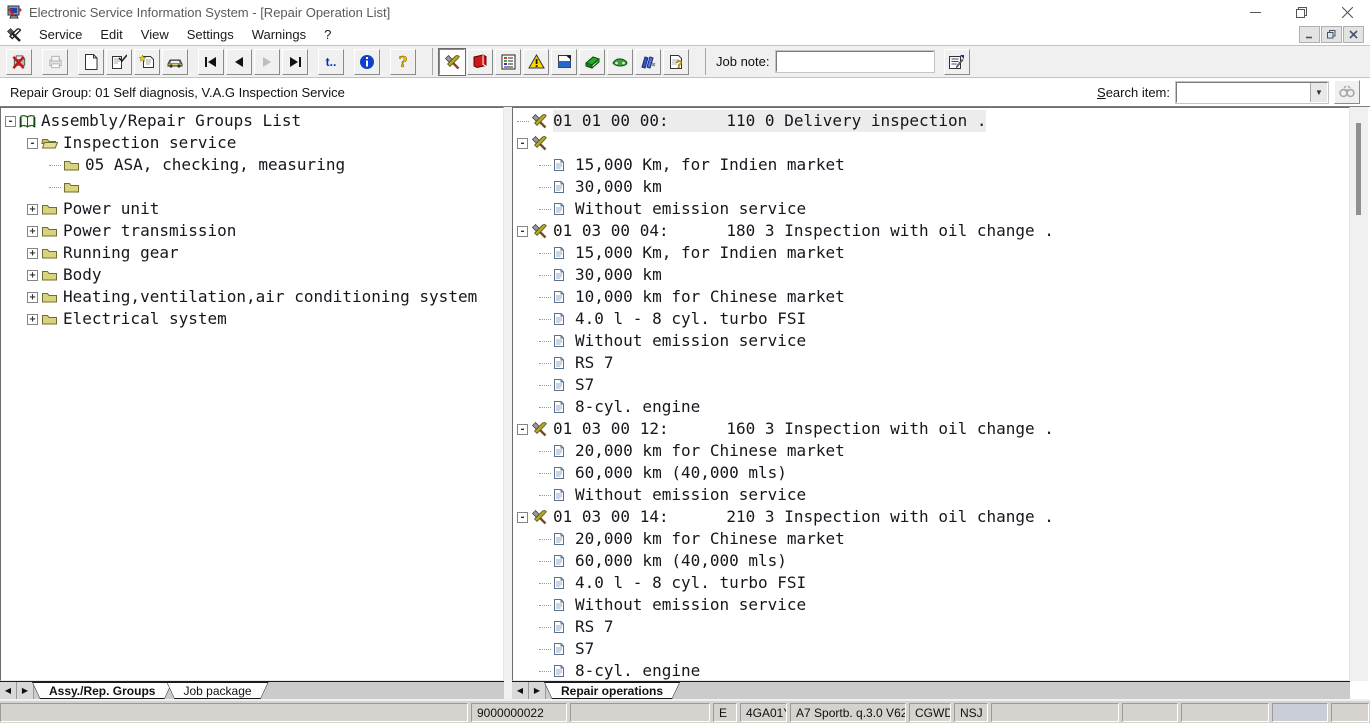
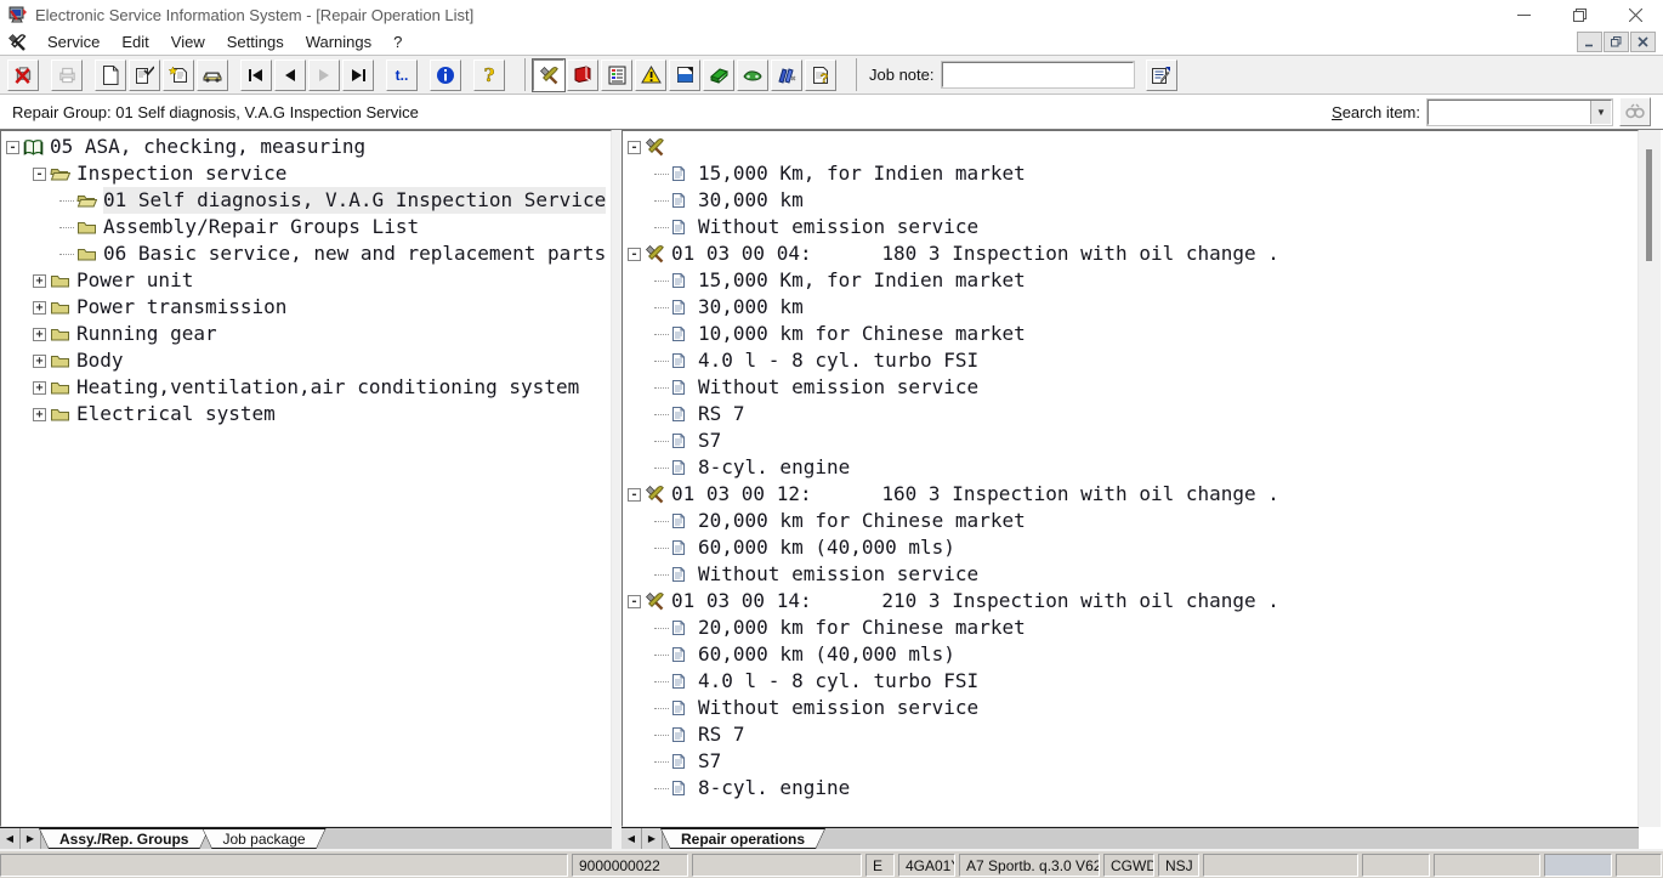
  Electronic Service Information System - [Repair Operation List]
  Service Edit View Settings Warnings ?
  t..
  ?
  ?
  Job note:
  Repair Group: 01 Self diagnosis, V.A.G Inspection Service
  Search item:
  ▼
  -
- Assembly/Repair Groups List
+ 05 ASA, checking, measuring
  -
  Inspection service
+ 01 Self diagnosis, V.A.G Inspection Service
- 05 ASA, checking, measuring
+ Assembly/Repair Groups List
+ 06 Basic service, new and replacement parts
  +
  Power unit
  +
  Power transmission
  +
  Running gear
  +
  Body
  +
  Heating,ventilation,air conditioning system
  +
  Electrical system
  ◀
  ▶
  Assy./Rep. Groups
  Job package
- 01 01 00 00: 110 0 Delivery inspection .
  -
  15,000 Km, for Indien market
  30,000 km
  Without emission service
  -
  01 03 00 04: 180 3 Inspection with oil change .
  15,000 Km, for Indien market
  30,000 km
  10,000 km for Chinese market
  4.0 l - 8 cyl. turbo FSI
  Without emission service
  RS 7
  S7
  8-cyl. engine
  -
  01 03 00 12: 160 3 Inspection with oil change .
  20,000 km for Chinese market
  60,000 km (40,000 mls)
  Without emission service
  -
  01 03 00 14: 210 3 Inspection with oil change .
  20,000 km for Chinese market
  60,000 km (40,000 mls)
  4.0 l - 8 cyl. turbo FSI
  Without emission service
  RS 7
  S7
  8-cyl. engine
  ◀
  ▶
  Repair operations
  9000000022
  E
  4GA01
  A7 Sportb. q.3.0 V62
  CGWD
  NSJ
